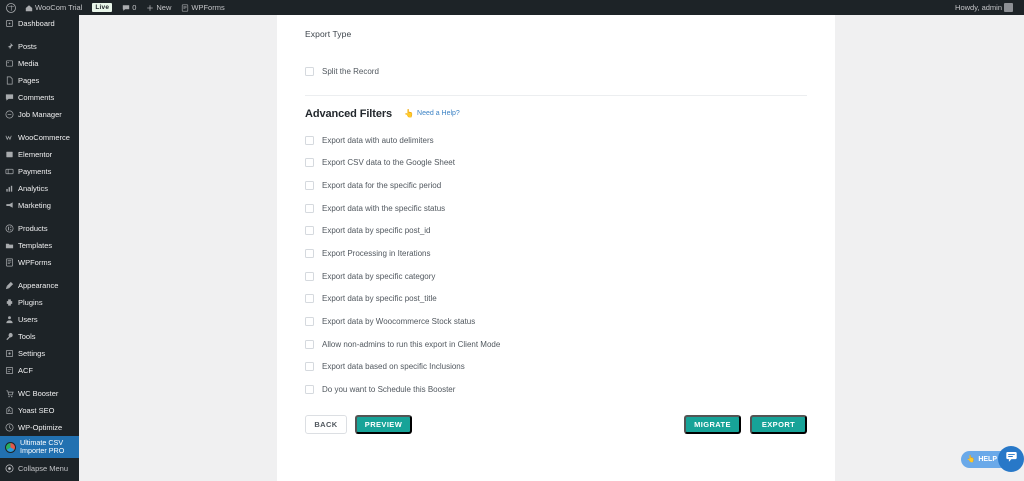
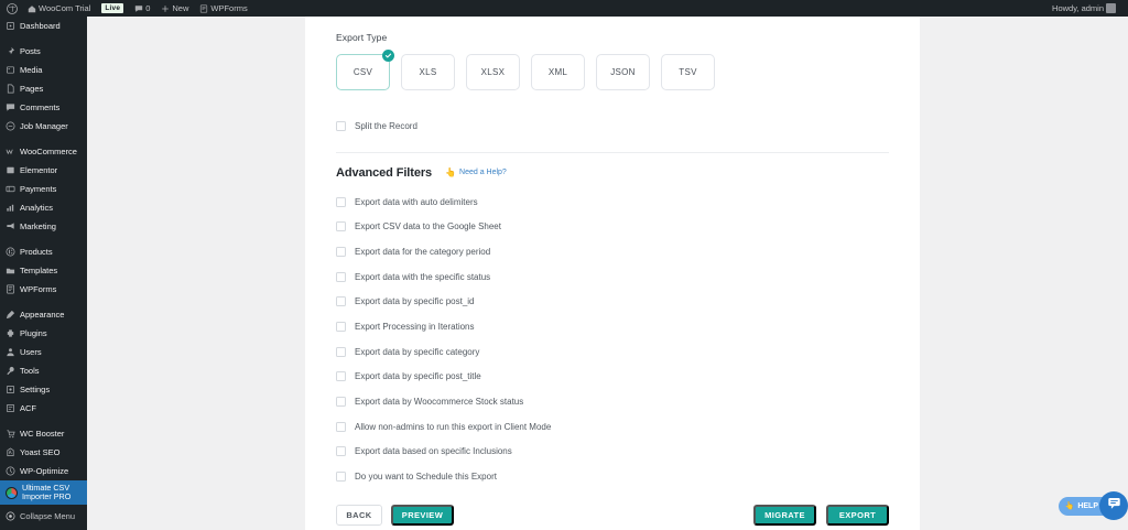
  WooCom Trial
  0
  New
  WPForms
  Howdy, admin
  Dashboard
  Posts
  Media
  Pages
  Comments
  Job Manager
  WooCommerce
  Elementor
  Payments
  Analytics
  Marketing
  Products
  Templates
  WPForms
  Appearance
  Plugins
  Users
  Tools
  Settings
  ACF
  WC Booster
  Yoast SEO
  WP-Optimize
  Ultimate CSV
  Importer PRO
  Collapse Menu
  Export Type
+ CSV
+ XLS
+ XLSX
+ XML
+ JSON
+ TSV
  Split the Record
  Advanced Filters
  👆
  Export data with auto delimiters
  Export CSV data to the Google Sheet
- Export data for the specific period
+ Export data for the category period
  Export data with the specific status
  Export data by specific post_id
  Export Processing in Iterations
  Export data by specific category
  Export data by specific post_title
  Export data by Woocommerce Stock status
  Allow non-admins to run this export in Client Mode
  Export data based on specific Inclusions
- Do you want to Schedule this Booster
+ Do you want to Schedule this Export
  BACK
  PREVIEW
  MIGRATE
  EXPORT
